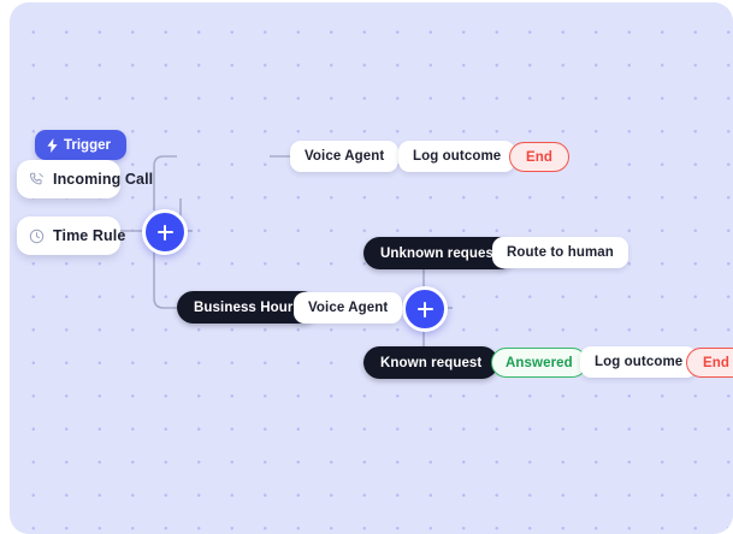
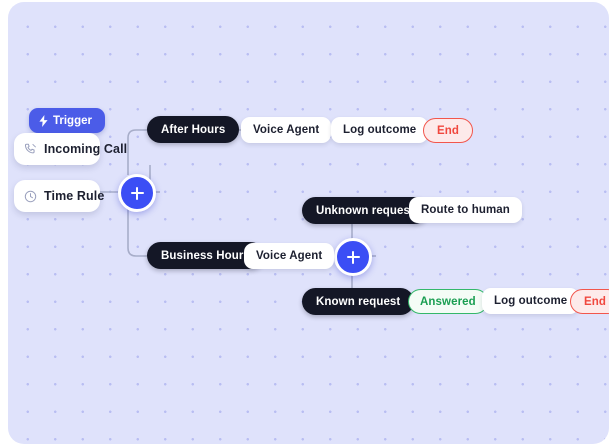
  Trigger
  Incoming Call
  Time Rule
+ After Hours
  Voice Agent
  Log outcome
  End
  Business Hour
  Voice Agent
  Unknown reques
  Route to human
  Known request
  Answered
  Log outcome
  End
